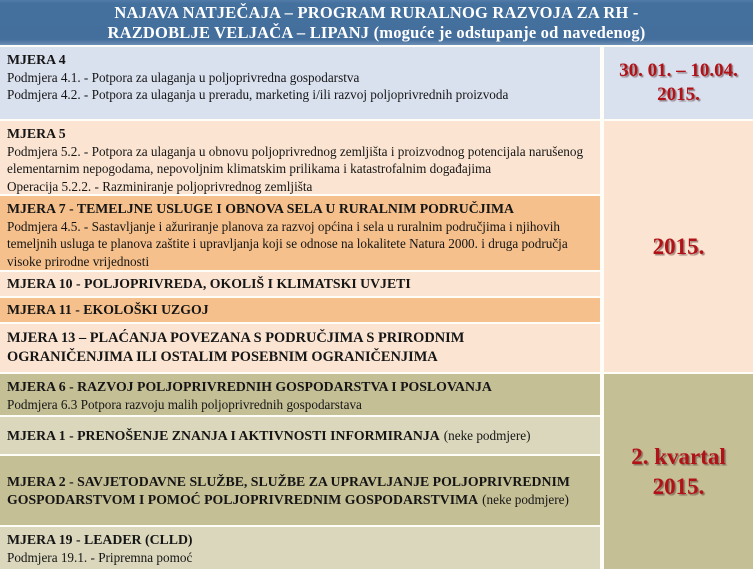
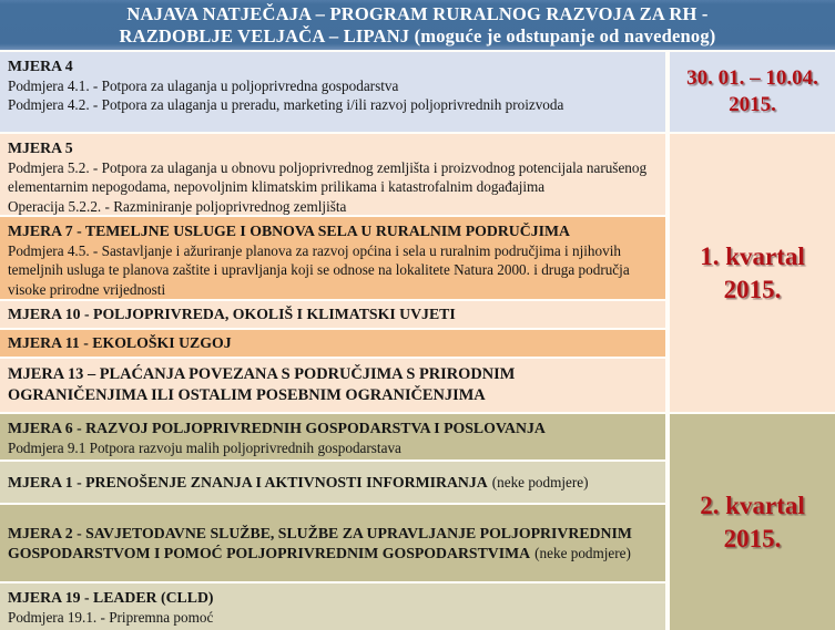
  NAJAVA NATJEČAJA – PROGRAM RURALNOG RAZVOJA ZA RH -
  RAZDOBLJE VELJAČA – LIPANJ (moguće je odstupanje od navedenog)
  MJERA 4
  Podmjera 4.1. - Potpora za ulaganja u poljoprivredna gospodarstva
  Podmjera 4.2. - Potpora za ulaganja u preradu, marketing i/ili razvoj poljoprivrednih proizvoda
  MJERA 5
  Podmjera 5.2. - Potpora za ulaganja u obnovu poljoprivrednog zemljišta i proizvodnog potencijala narušenog elementarnim nepogodama, nepovoljnim klimatskim prilikama i katastrofalnim događajima
  Operacija 5.2.2. - Razminiranje poljoprivrednog zemljišta
  MJERA 7 - TEMELJNE USLUGE I OBNOVA SELA U RURALNIM PODRUČJIMA
  Podmjera 4.5. - Sastavljanje i ažuriranje planova za razvoj općina i sela u ruralnim područjima i njihovih temeljnih usluga te planova zaštite i upravljanja koji se odnose na lokalitete Natura 2000. i druga područja visoke prirodne vrijednosti
  MJERA 10 - POLJOPRIVREDA, OKOLIŠ I KLIMATSKI UVJETI
  MJERA 11 - EKOLOŠKI UZGOJ
  MJERA 13 – PLAĆANJA POVEZANA S PODRUČJIMA S PRIRODNIM OGRANIČENJIMA ILI OSTALIM POSEBNIM OGRANIČENJIMA
  MJERA 6 - RAZVOJ POLJOPRIVREDNIH GOSPODARSTVA I POSLOVANJA
- Podmjera 6.3 Potpora razvoju malih poljoprivrednih gospodarstava
+ Podmjera 9.1 Potpora razvoju malih poljoprivrednih gospodarstava
  MJERA 1 - PRENOŠENJE ZNANJA I AKTIVNOSTI INFORMIRANJA (neke podmjere)
  MJERA 2 - SAVJETODAVNE SLUŽBE, SLUŽBE ZA UPRAVLJANJE POLJOPRIVREDNIM GOSPODARSTVOM I POMOĆ POLJOPRIVREDNIM GOSPODARSTVIMA (neke podmjere)
  MJERA 19 - LEADER (CLLD)
  Podmjera 19.1. - Pripremna pomoć
  30. 01. – 10.04.
  2015.
+ 1. kvartal
  2015.
  2. kvartal
  2015.
